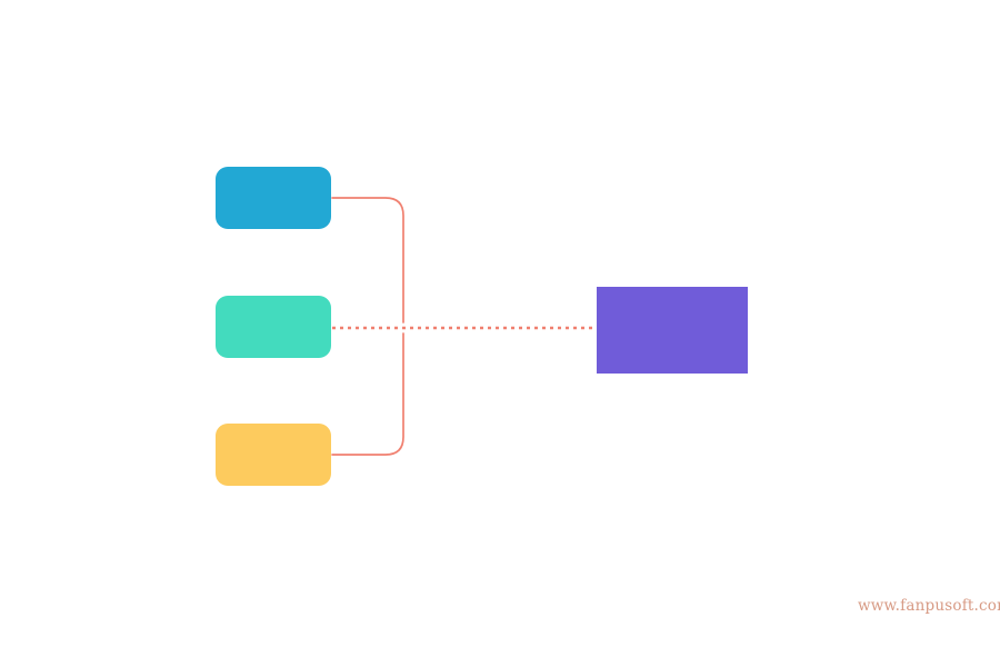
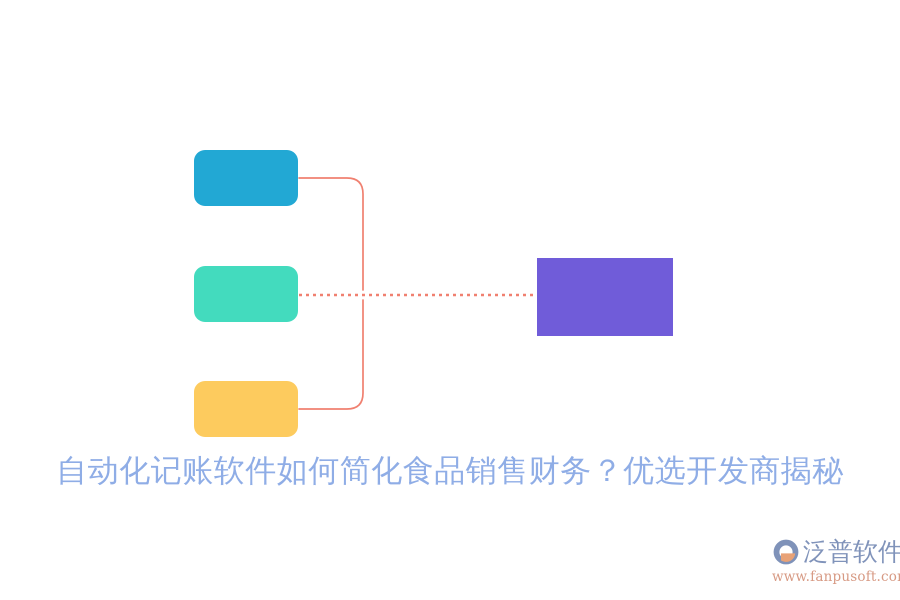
+ 自动化记账软件如何简化食品销售财务？优选开发商揭秘
+ 泛普软件
  www.fanpusoft.co
